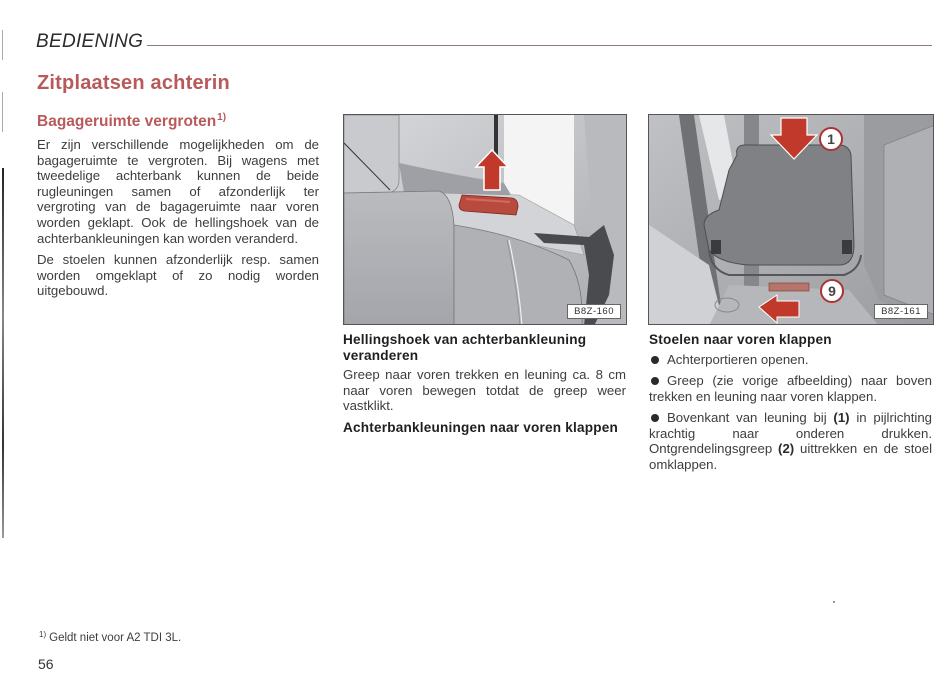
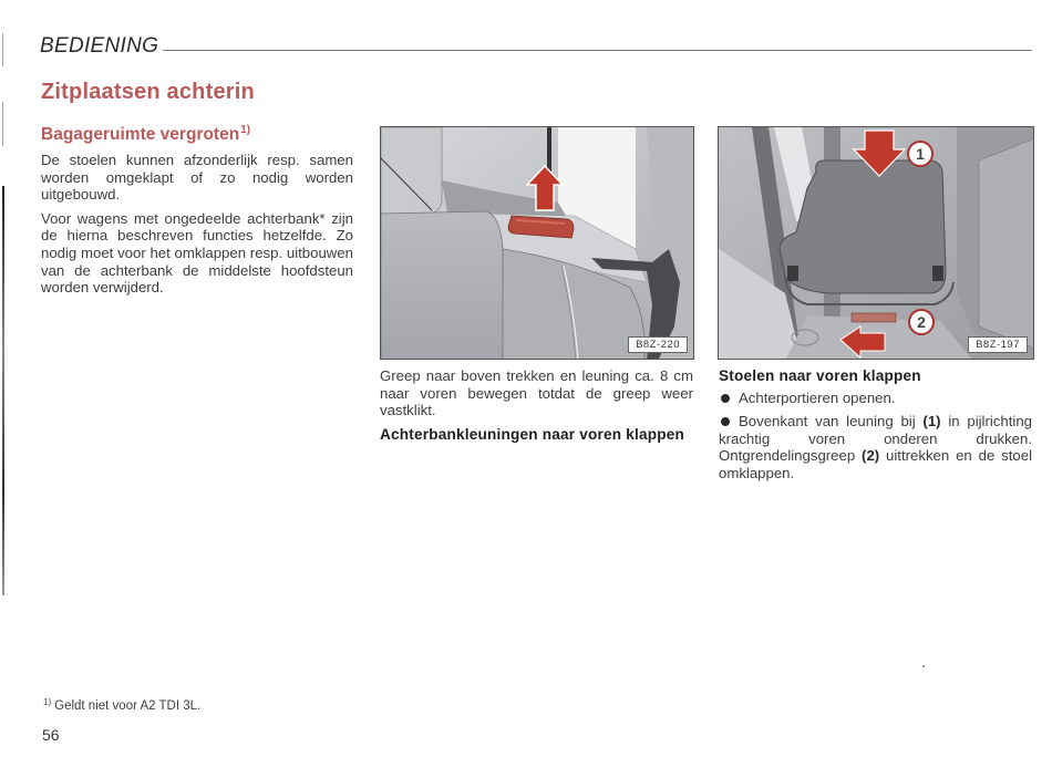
  BEDIENING
  Zitplaatsen achterin
  Bagageruimte vergroten1)
- Er zijn verschillende mogelijkheden om de bagageruimte te vergroten. Bij wagens met tweedelige achterbank kunnen de beide rugleuningen samen of afzonderlijk ter vergroting van de bagageruimte naar voren worden geklapt. Ook de hellingshoek van de achterbankleuningen kan worden veranderd.
  De stoelen kunnen afzonderlijk resp. samen worden omgeklapt of zo nodig worden uitgebouwd.
+ Voor wagens met ongedeelde achterbank* zijn de hierna beschreven functies hetzelfde. Zo nodig moet voor het omklappen resp. uitbouwen van de achterbank de middelste hoofdsteun worden verwijderd.
- B8Z-160
+ B8Z-220
  1
- 9
+ 2
- B8Z-161
+ B8Z-197
- Hellingshoek van achterbankleuning veranderen
- Greep naar voren trekken en leuning ca. 8 cm naar voren bewegen totdat de greep weer vastklikt.
+ Greep naar boven trekken en leuning ca. 8 cm naar voren bewegen totdat de greep weer vastklikt.
  Achterbankleuningen naar voren klappen
  Stoelen naar voren klappen
  Achterportieren openen.
- Greep (zie vorige afbeelding) naar boven trekken en leuning naar voren klappen.
- Bovenkant van leuning bij (1) in pijlrichting krachtig naar onderen drukken. Ontgrendelingsgreep (2) uittrekken en de stoel omklappen.
+ Bovenkant van leuning bij (1) in pijlrichting krachtig voren onderen drukken. Ontgrendelingsgreep (2) uittrekken en de stoel omklappen.
  1) Geldt niet voor A2 TDI 3L.
  56
